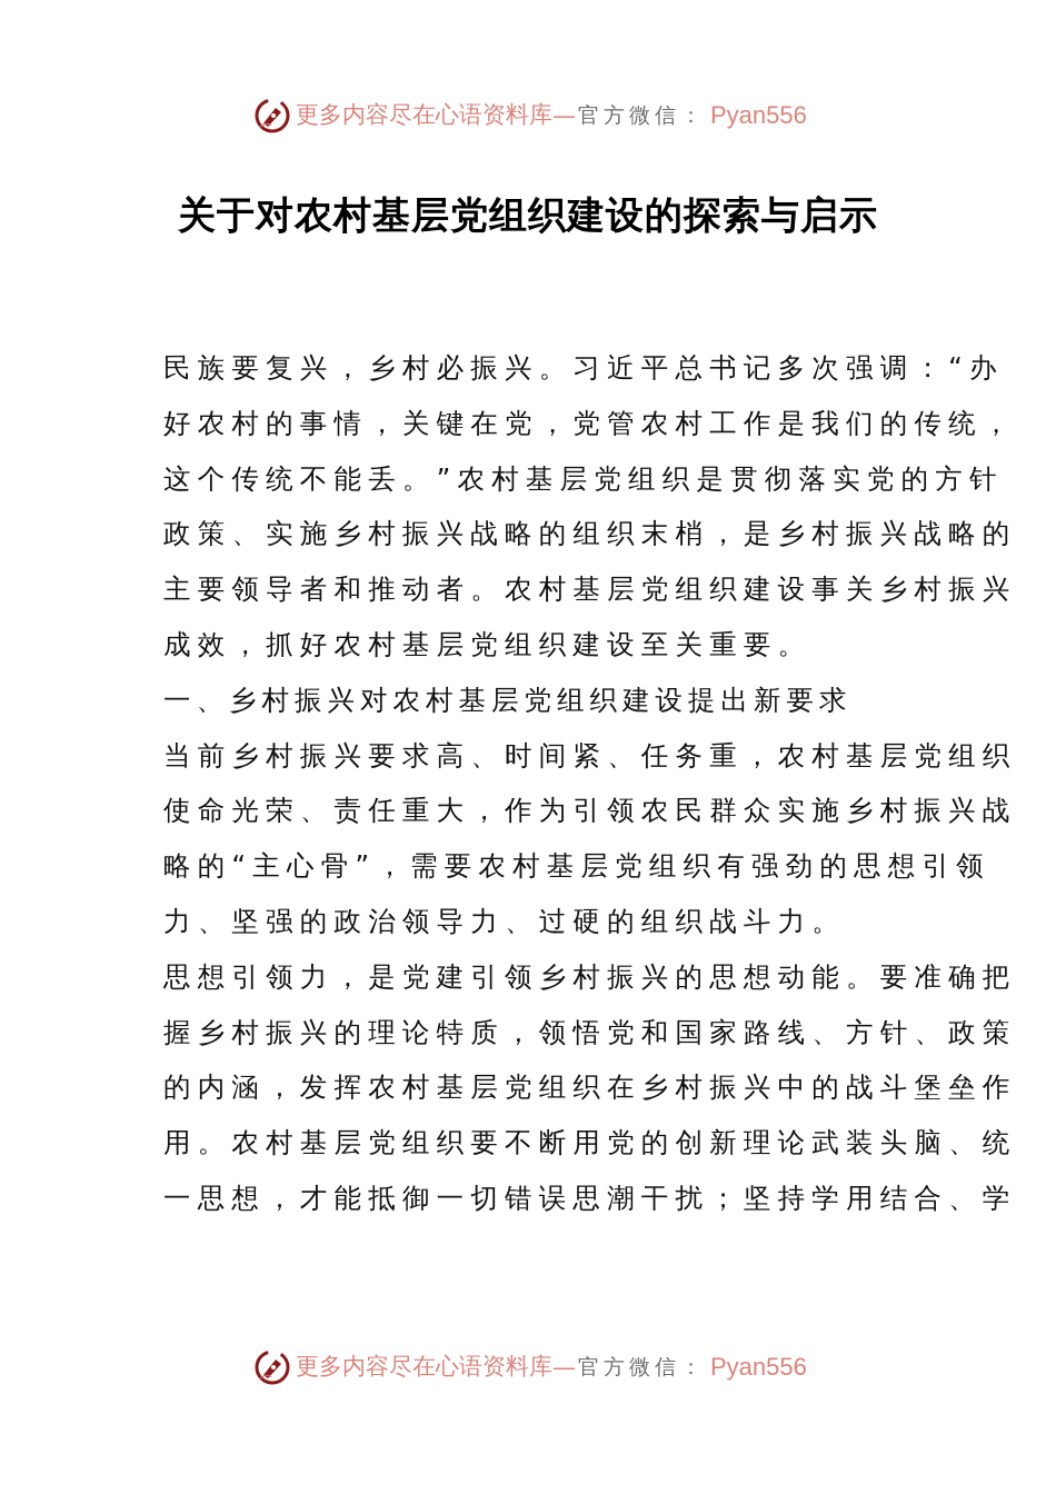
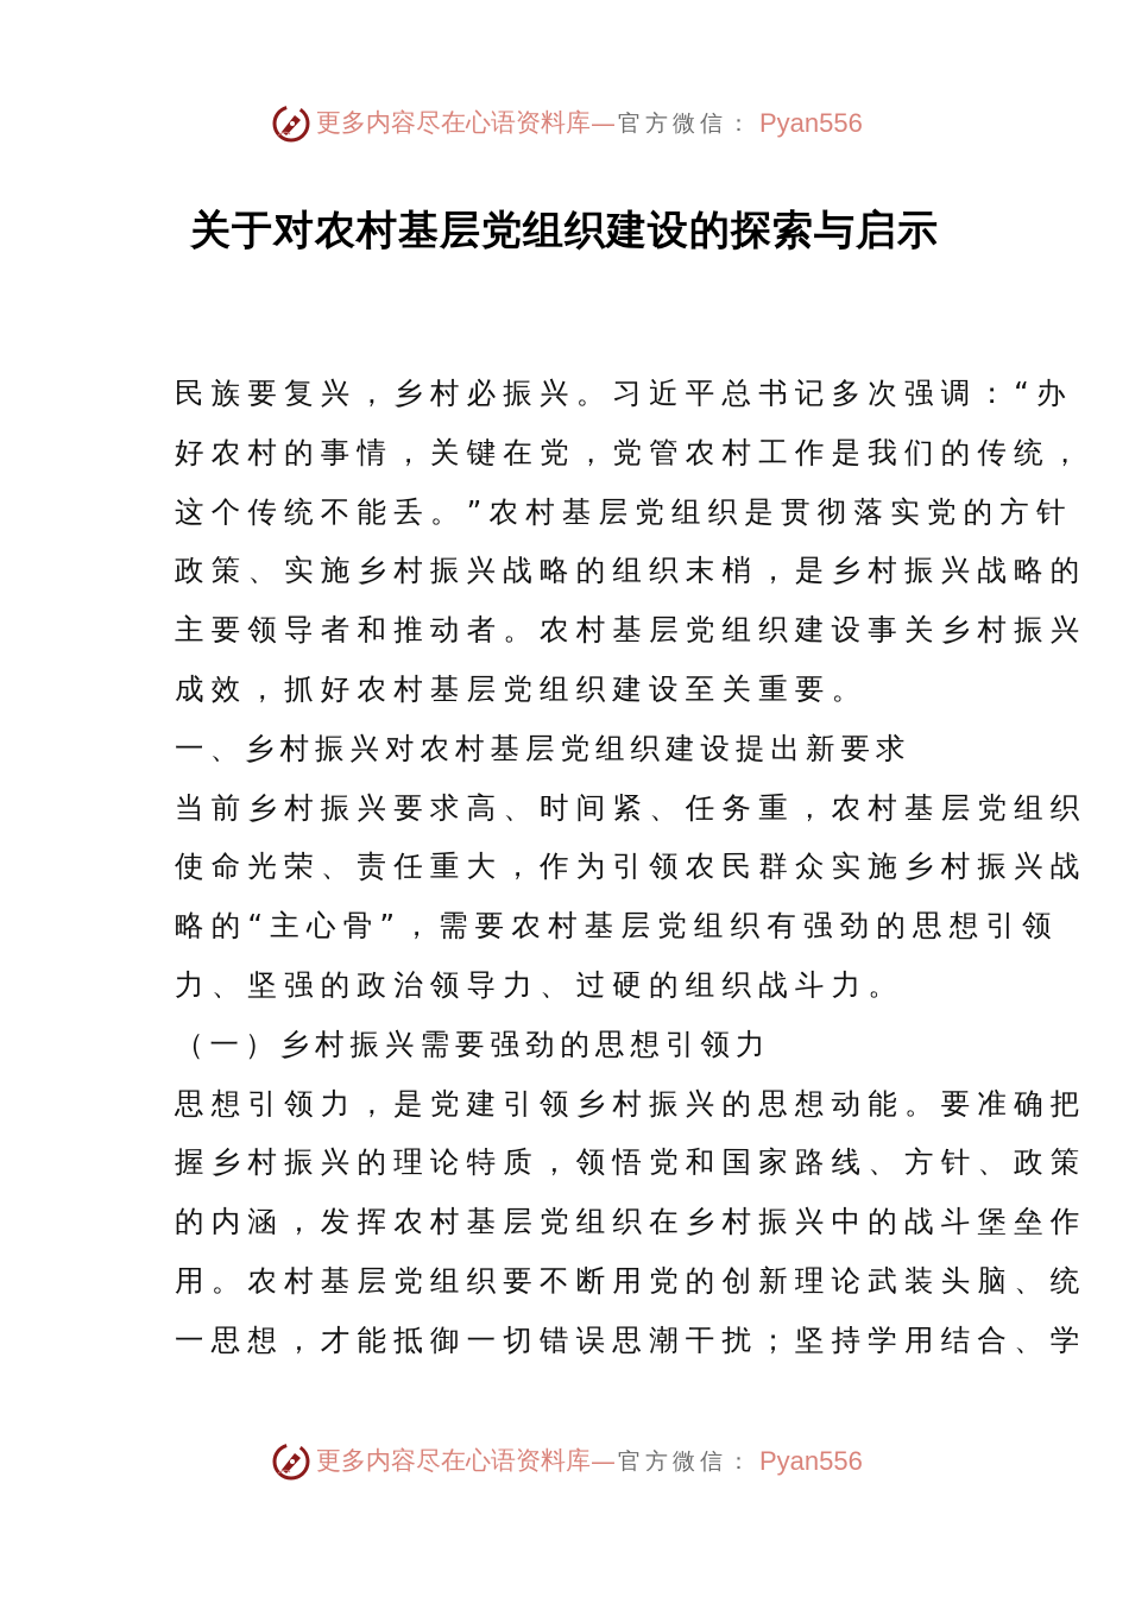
  更多内容尽在心语资料库
  —
  官方微信：
  Pyan556
  关于对农村基层党组织建设的探索与启示
  民族要复兴，乡村必振兴。习近平总书记多次强调：“办
  好农村的事情，关键在党，党管农村工作是我们的传统，
  这个传统不能丢。”农村基层党组织是贯彻落实党的方针
  政策、实施乡村振兴战略的组织末梢，是乡村振兴战略的
  主要领导者和推动者。农村基层党组织建设事关乡村振兴
  成效，抓好农村基层党组织建设至关重要。
  一、乡村振兴对农村基层党组织建设提出新要求
  当前乡村振兴要求高、时间紧、任务重，农村基层党组织
  使命光荣、责任重大，作为引领农民群众实施乡村振兴战
  略的“主心骨”，需要农村基层党组织有强劲的思想引领
  力、坚强的政治领导力、过硬的组织战斗力。
+ （一）乡村振兴需要强劲的思想引领力
  思想引领力，是党建引领乡村振兴的思想动能。要准确把
  握乡村振兴的理论特质，领悟党和国家路线、方针、政策
  的内涵，发挥农村基层党组织在乡村振兴中的战斗堡垒作
  用。农村基层党组织要不断用党的创新理论武装头脑、统
  一思想，才能抵御一切错误思潮干扰；坚持学用结合、学
  更多内容尽在心语资料库
  —
  官方微信：
  Pyan556
